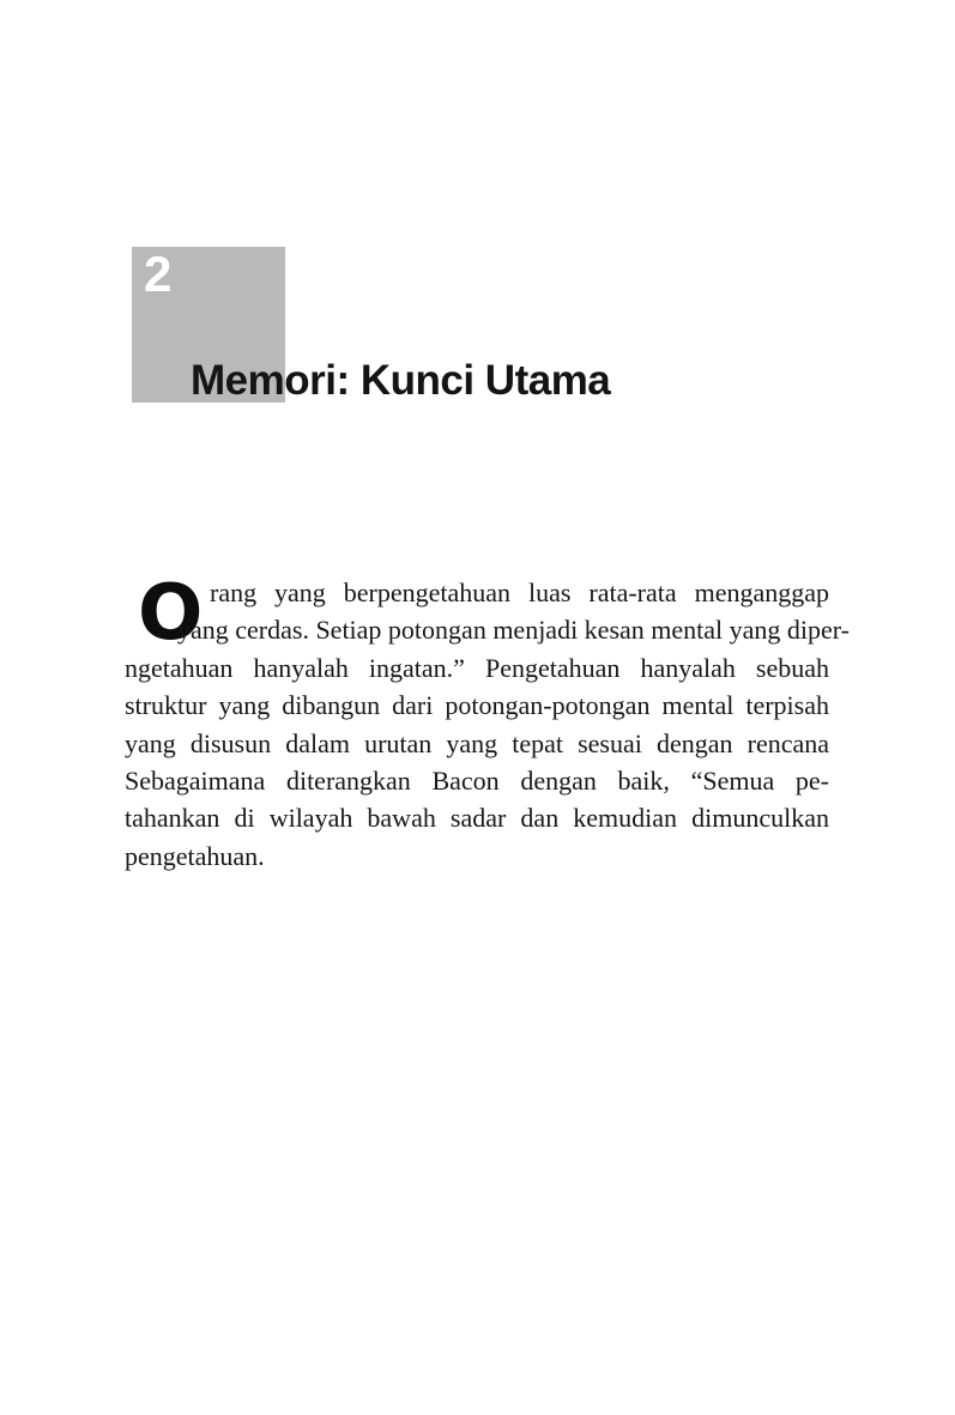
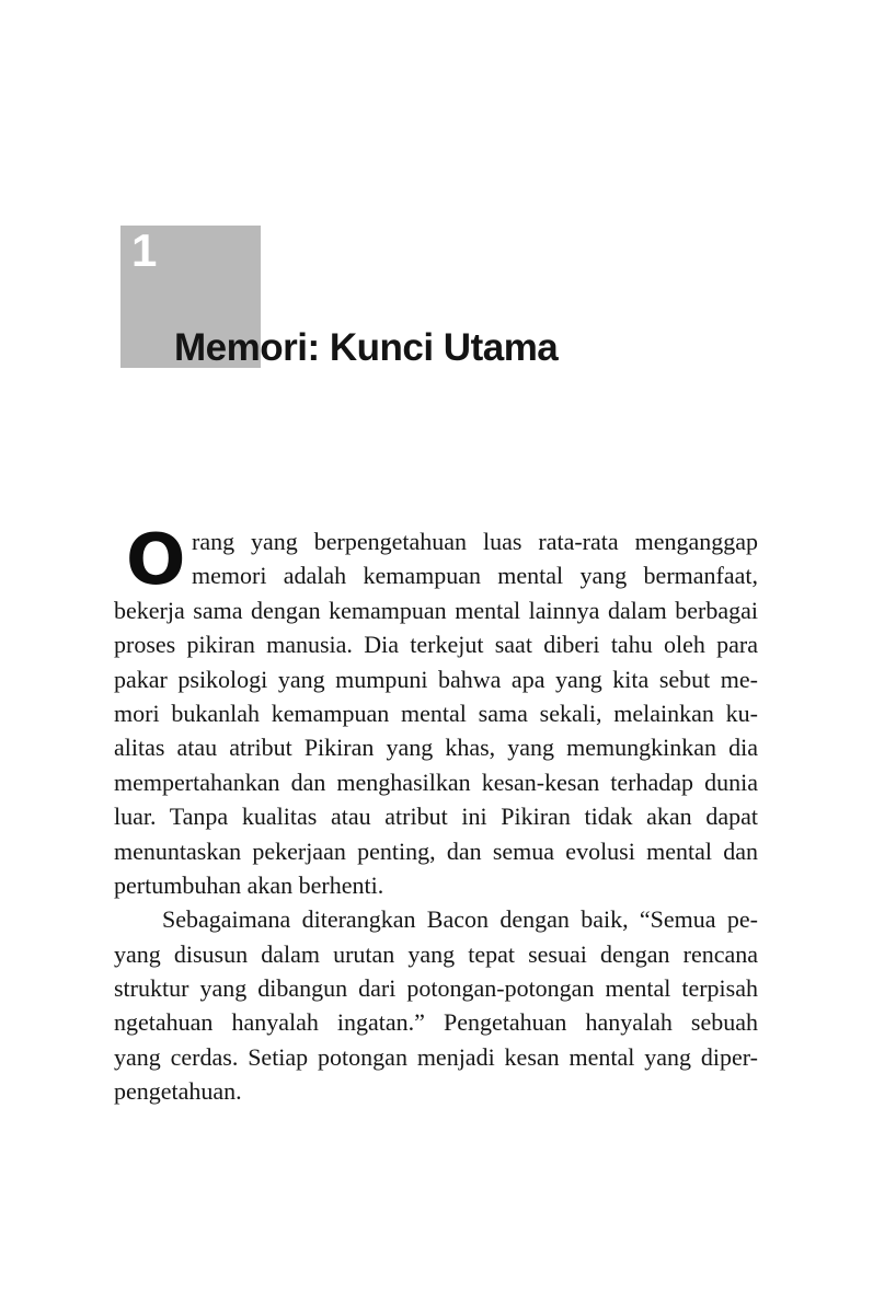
- 2
+ 1
  Memori: Kunci Utama
  O
  rang yang berpengetahuan luas rata-rata menganggap
+ memori adalah kemampuan mental yang bermanfaat,
+ bekerja sama dengan kemampuan mental lainnya dalam berbagai
+ proses pikiran manusia. Dia terkejut saat diberi tahu oleh para
+ pakar psikologi yang mumpuni bahwa apa yang kita sebut me-
+ mori bukanlah kemampuan mental sama sekali, melainkan ku-
+ alitas atau atribut Pikiran yang khas, yang memungkinkan dia
+ mempertahankan dan menghasilkan kesan-kesan terhadap dunia
+ luar. Tanpa kualitas atau atribut ini Pikiran tidak akan dapat
+ menuntaskan pekerjaan penting, dan semua evolusi mental dan
+ pertumbuhan akan berhenti.
- yang cerdas. Setiap potongan menjadi kesan mental yang diper-
+ Sebagaimana diterangkan Bacon dengan baik, “Semua pe-
- ngetahuan hanyalah ingatan.” Pengetahuan hanyalah sebuah
+ yang disusun dalam urutan yang tepat sesuai dengan rencana
  struktur yang dibangun dari potongan-potongan mental terpisah
- yang disusun dalam urutan yang tepat sesuai dengan rencana
+ ngetahuan hanyalah ingatan.” Pengetahuan hanyalah sebuah
- Sebagaimana diterangkan Bacon dengan baik, “Semua pe-
+ yang cerdas. Setiap potongan menjadi kesan mental yang diper-
- tahankan di wilayah bawah sadar dan kemudian dimunculkan
  pengetahuan.
